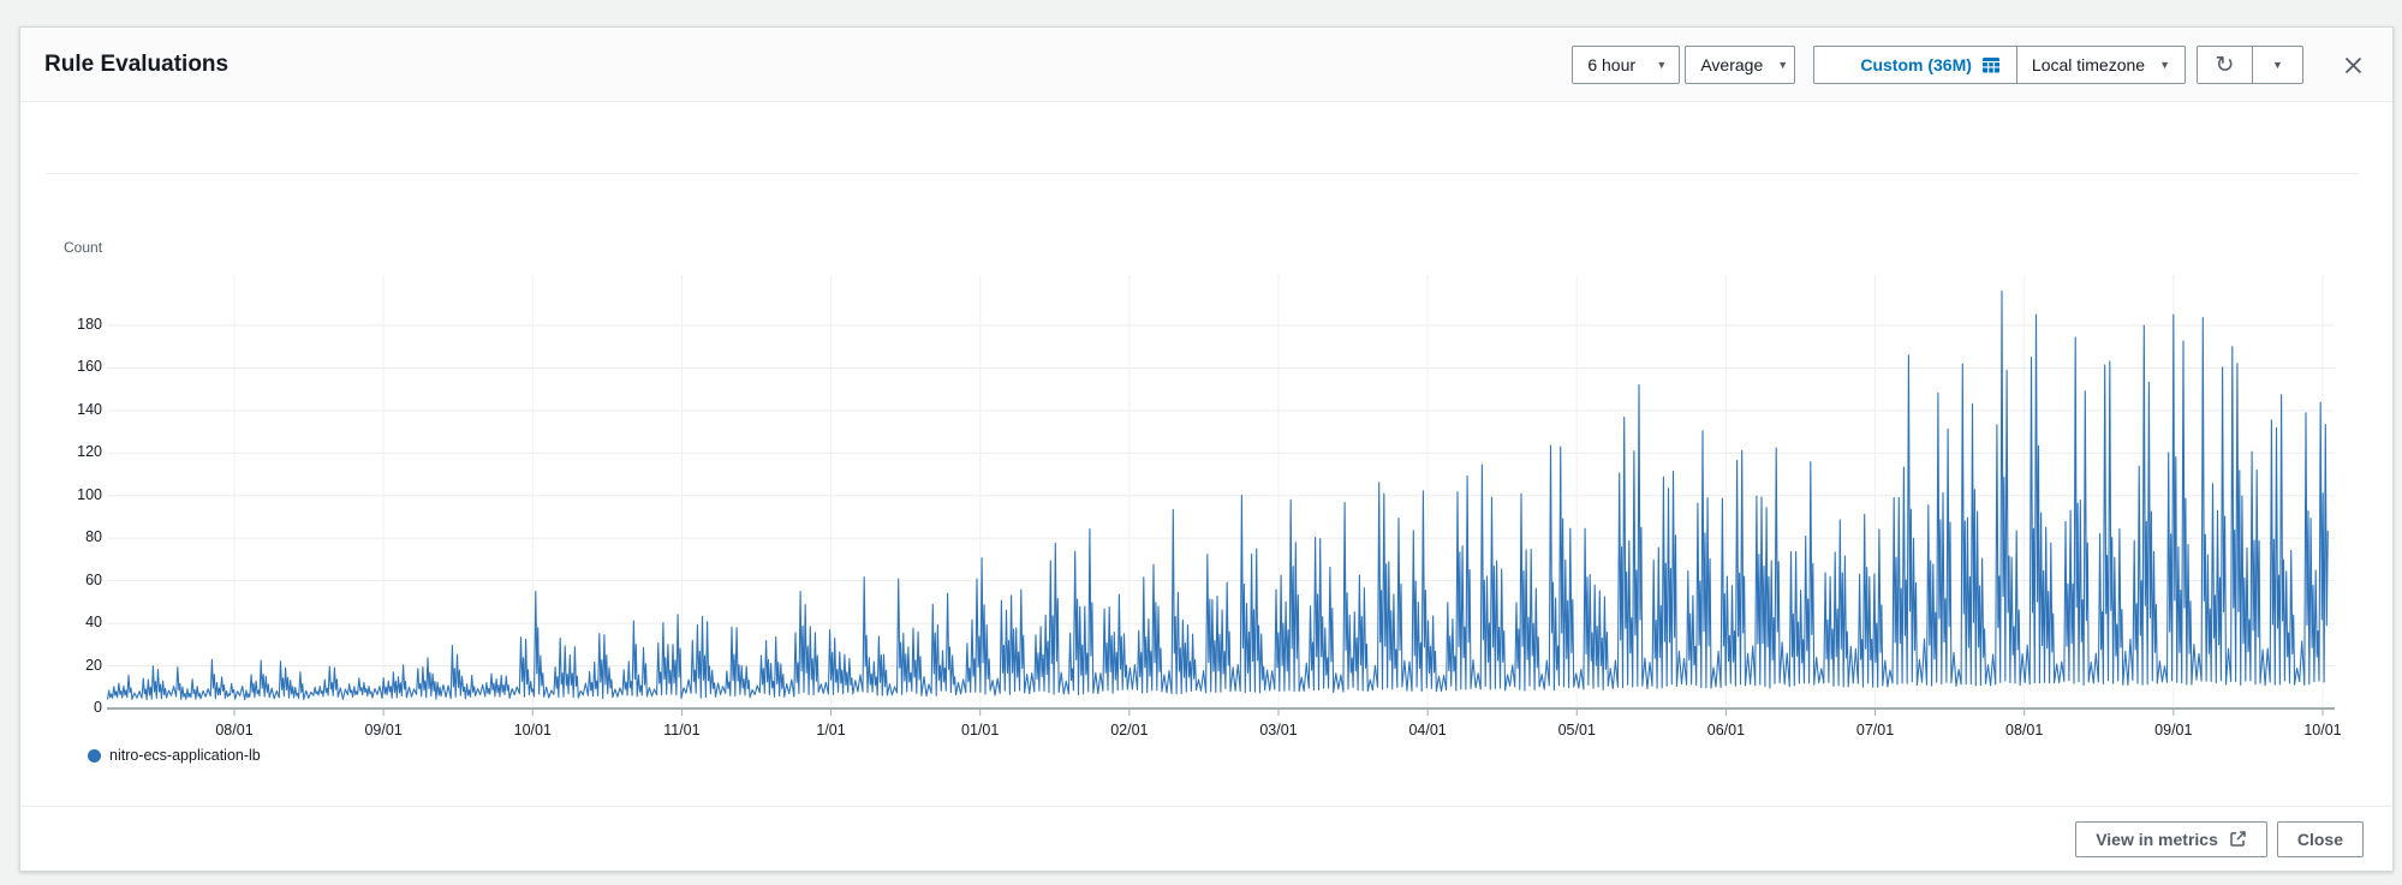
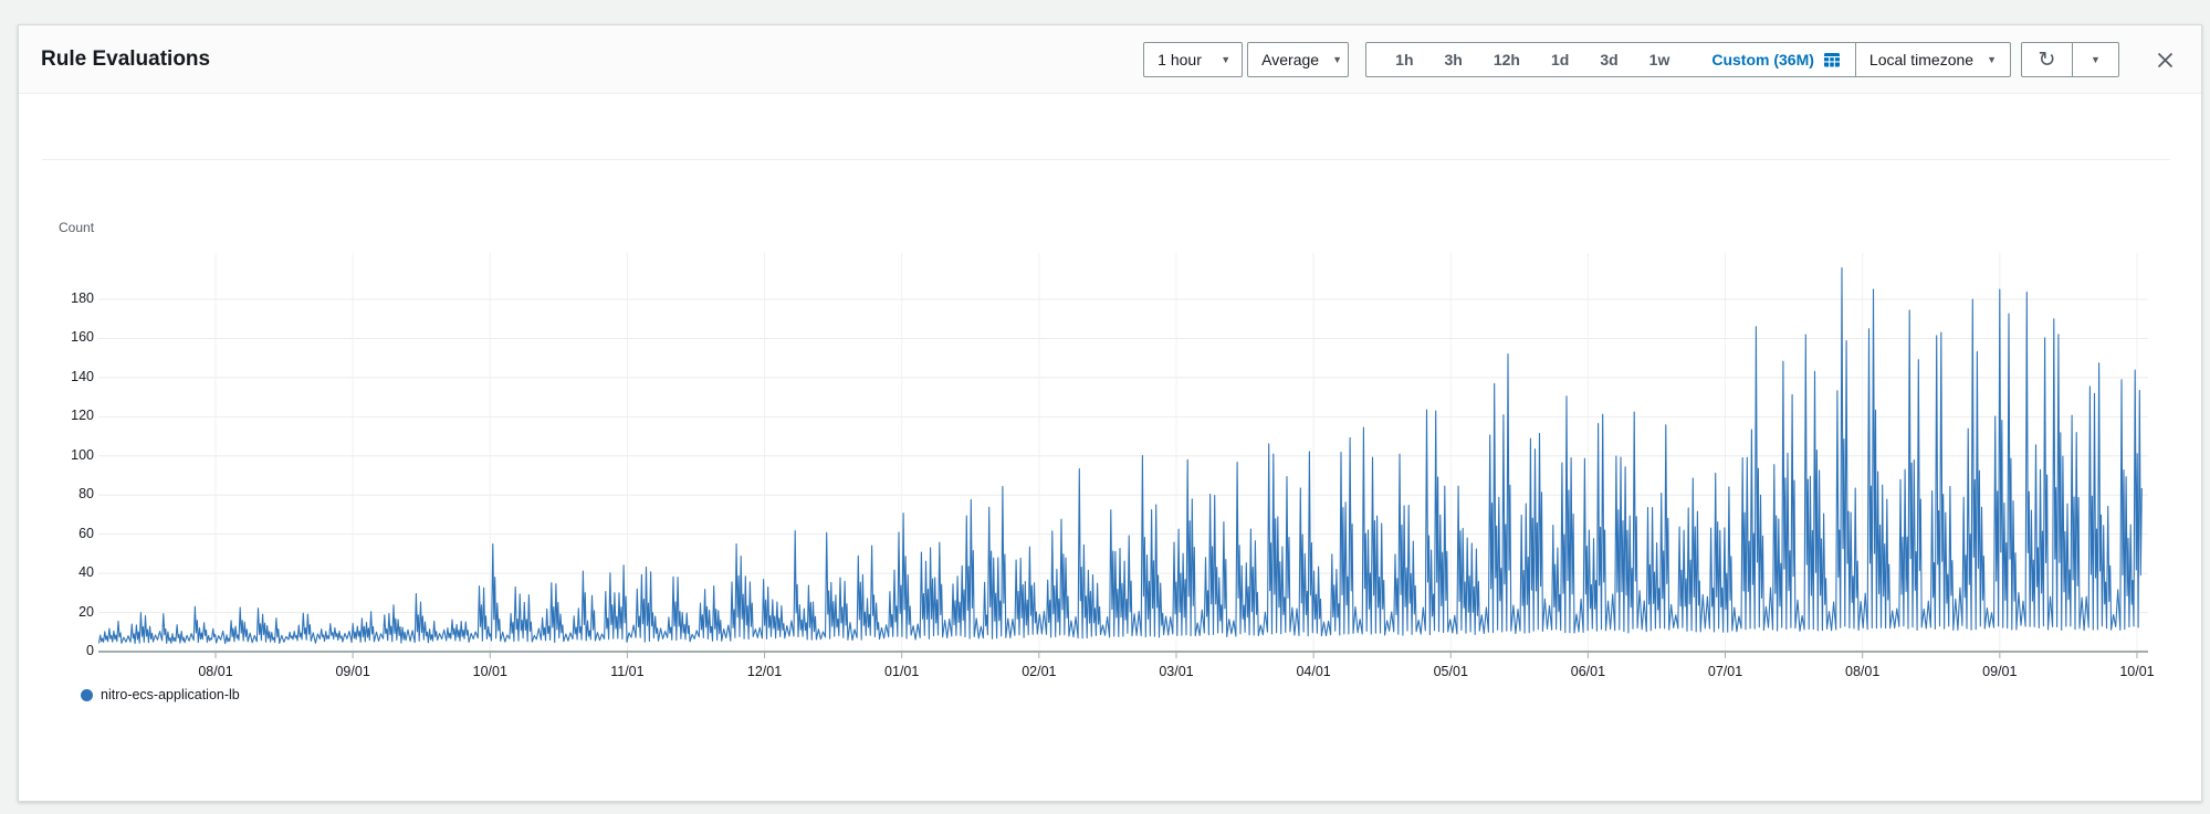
  Rule Evaluations
- 6 hour
+ 1 hour
  ▼
  Average
  ▼
+ 1h
+ 3h
+ 12h
+ 1d
+ 3d
+ 1w
  Custom (36M)
  Local timezone
  ▼
  ↻
  ▼
  Count
  180
  160
  140
  120
  100
  80
  60
  40
  20
  0
  08/01
  09/01
  10/01
  11/01
- 1/01
+ 12/01
  01/01
  02/01
  03/01
  04/01
  05/01
  06/01
  07/01
  08/01
  09/01
  10/01
  nitro-ecs-application-lb
- View in metrics
- Close
